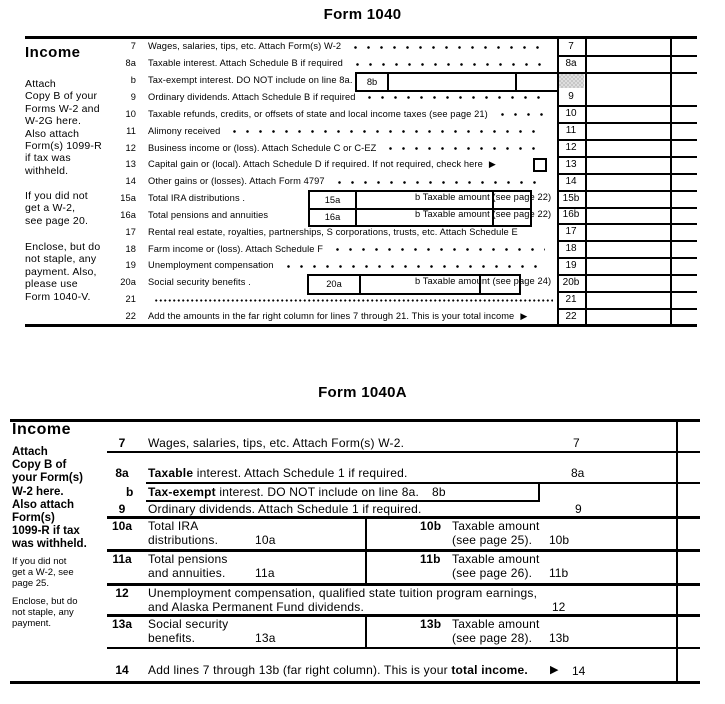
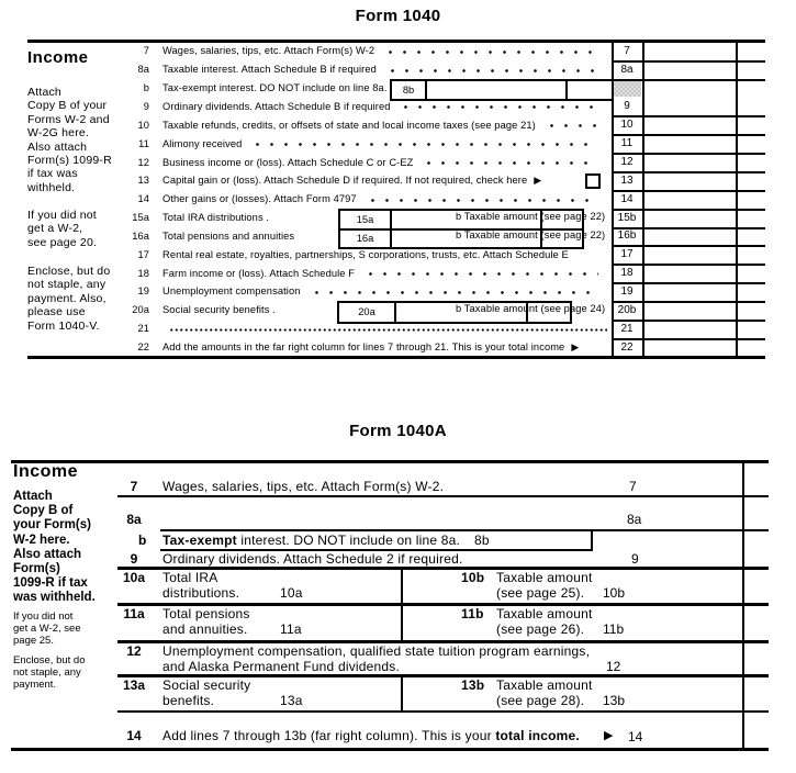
  Form 1040
  Income
  Attach
  Copy B of your
  Forms W-2 and
  W-2G here.
  Also attach
  Form(s) 1099-R
  if tax was
  withheld.
  If you did not
  get a W-2,
  see page 20.
  Enclose, but do
  not staple, any
  payment. Also,
  please use
  Form 1040-V.
  7
  Wages, salaries, tips, etc. Attach Form(s) W-2
  8a
  Taxable interest. Attach Schedule B if required
  b
  Tax-exempt interest. DO NOT include on line 8a.
  9
  Ordinary dividends. Attach Schedule B if required
  10
  Taxable refunds, credits, or offsets of state and local income taxes (see page 21)
  11
  Alimony received
  12
  Business income or (loss). Attach Schedule C or C-EZ
  13
- Capital gain or (local). Attach Schedule D if required. If not required, check here
+ Capital gain or (loss). Attach Schedule D if required. If not required, check here
  ▶
  14
  Other gains or (losses). Attach Form 4797
  15a
  Total IRA distributions .
  b Taxable amount (see page 22)
  16a
  Total pensions and annuities
  b Taxable amount (see page 22)
  17
  Rental real estate, royalties, partnerships, S corporations, trusts, etc. Attach Schedule E
  18
  Farm income or (loss). Attach Schedule F
  19
  Unemployment compensation
  20a
  Social security benefits .
  b Taxable amont (see page 24)
  21
  22
  Add the amounts in the far right column for lines 7 through 21. This is your total income
  ▶
  8b
  15a
  16a
  20a
  7
  8a
  9
  10
  11
  12
  13
  14
  15b
  16b
  17
  18
  19
  20b
  21
  22
  Form 1040A
  Income
  Attach
  Copy B of
  your Form(s)
  W-2 here.
  Also attach
  Form(s)
  1099-R if tax
  was withheld.
  If you did not
  get a W-2, see
  page 25.
  Enclose, but do
  not staple, any
  payment.
  7
  Wages, salaries, tips, etc. Attach Form(s) W-2.
  7
  8a
- Taxable interest. Attach Schedule 1 if required.
  8a
  b
  Tax-exempt interest. DO NOT include on line 8a.
  8b
  9
- Ordinary dividends. Attach Schedule 1 if required.
+ Ordinary dividends. Attach Schedule 2 if required.
  9
  10a
  Total IRA
  distributions.
  10a
  10b
  Taxable amount
  (see page 25).
  10b
  11a
  Total pensions
  and annuities.
  11a
  11b
  Taxable amount
  (see page 26).
  11b
  12
  Unemployment compensation, qualified state tuition program earnings,
  and Alaska Permanent Fund dividends.
  12
  13a
  Social security
  benefits.
  13a
  13b
  Taxable amount
  (see page 28).
  13b
  14
  Add lines 7 through 13b (far right column). This is your total income.
  ▶
  14
